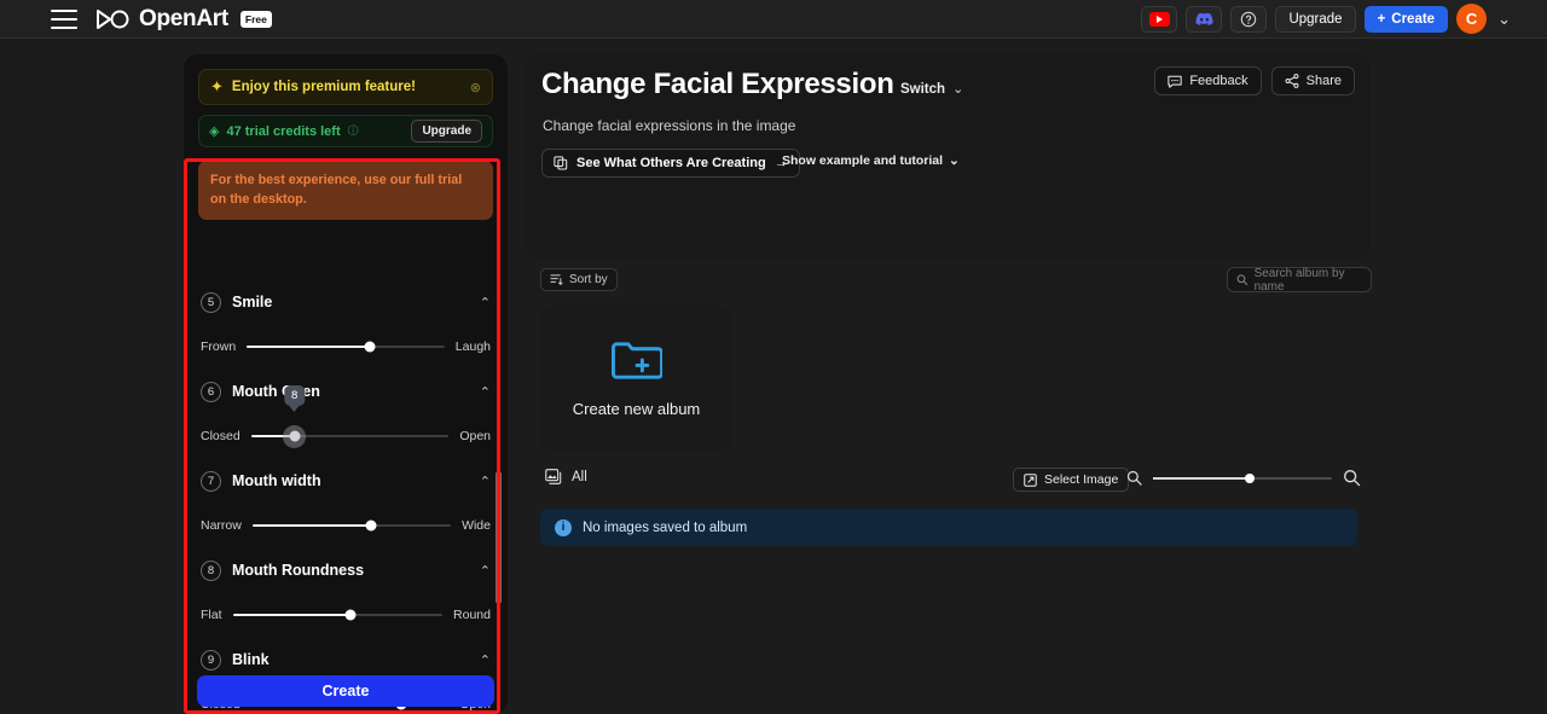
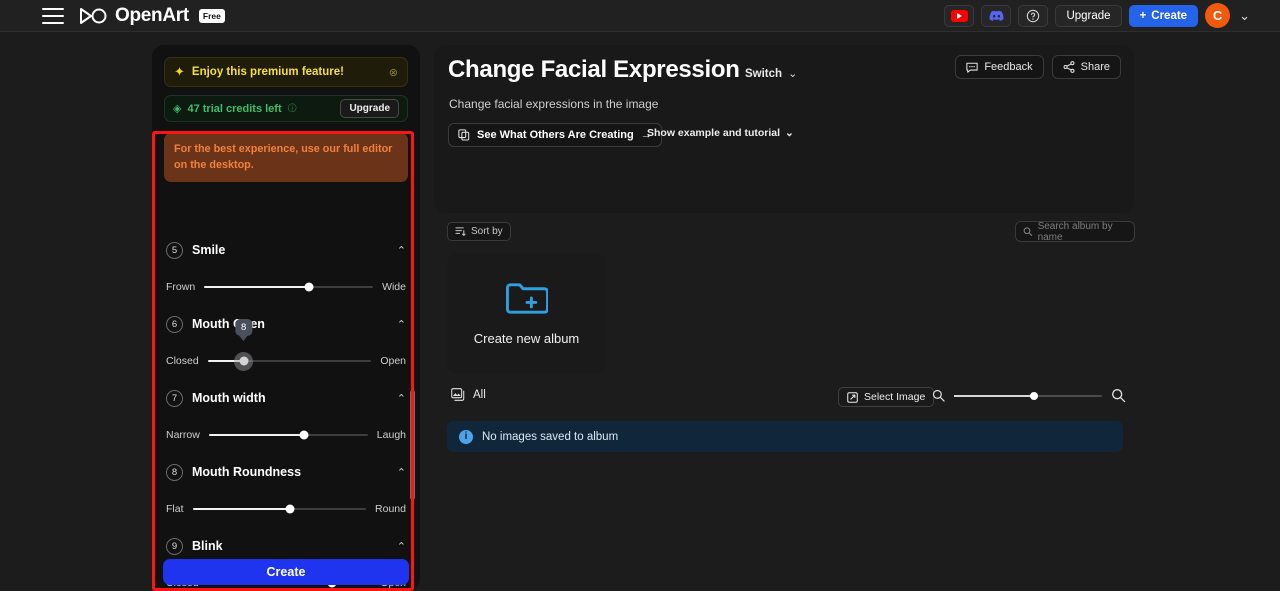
  OpenArt
  Free
  Upgrade
  +
  Create
  C
  ⌄
  ✦
  Enjoy this premium feature!
  ⊗
  ◈
  47 trial credits left
  ⓘ
  Upgrade
- For the best experience, use our full trial on the desktop.
+ For the best experience, use our full editor on the desktop.
  5
  Smile
  ⌃
  Frown
- Laugh
+ Wide
  6
  Mouthen
  ⌃
  Closed
  8
  Open
  7
  Mouth width
  ⌃
  Narrow
- Wide
+ Laugh
  8
  Mouth Roundness
  ⌃
  Flat
  Round
  9
  Blink
  ⌃
  Create
  Change Facial Expression
  Switch
  ⌄
  Feedback
  Share
  Change facial expressions in the image
  See What Others Are Creating
  →
  Show example and tutorial
  ⌄
  Sort by
  Search album by name
  Create new album
  All
  Select Image
  i
  No images saved to album
